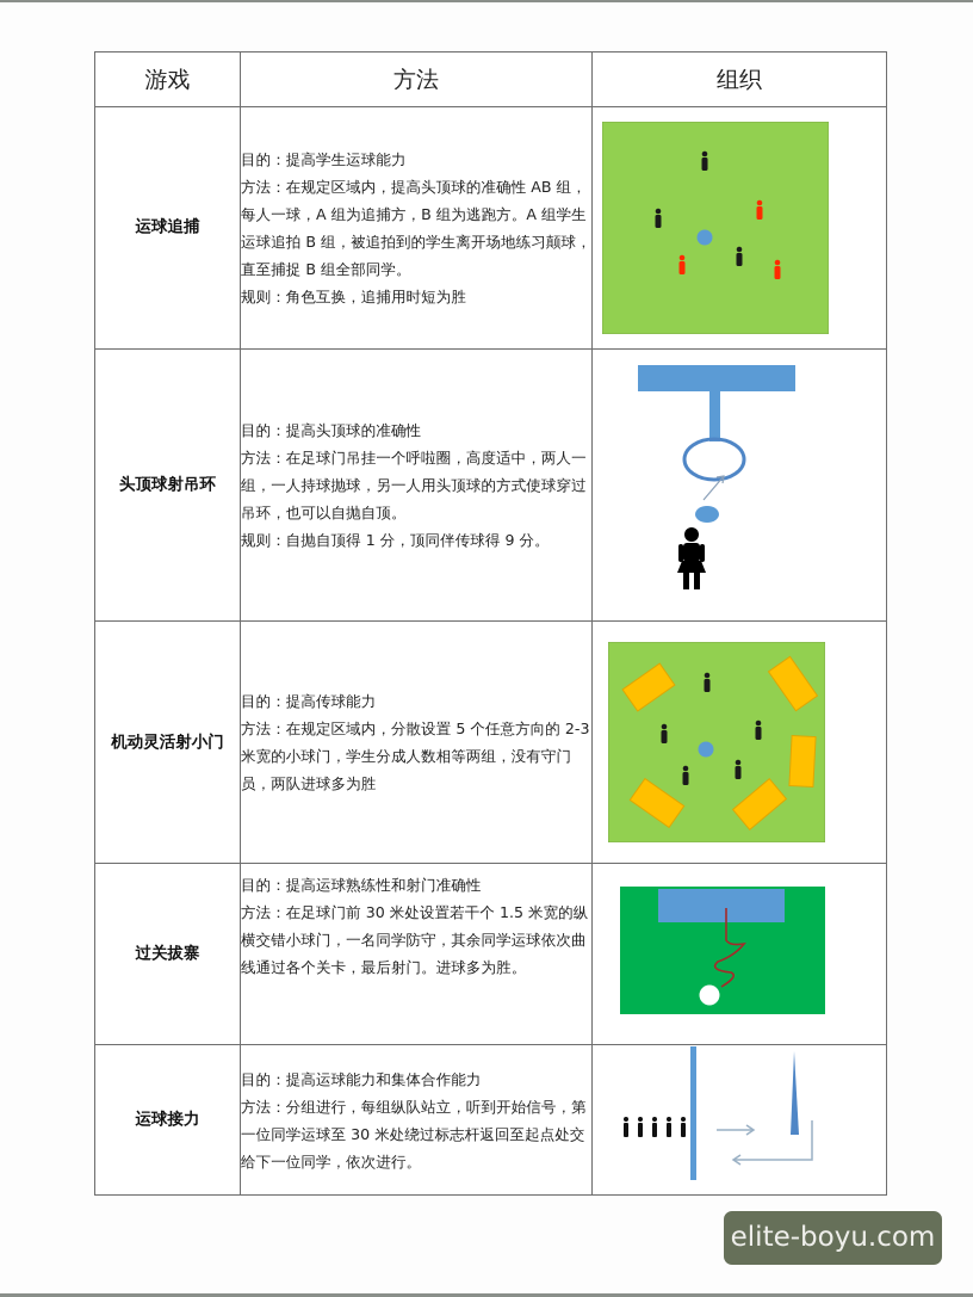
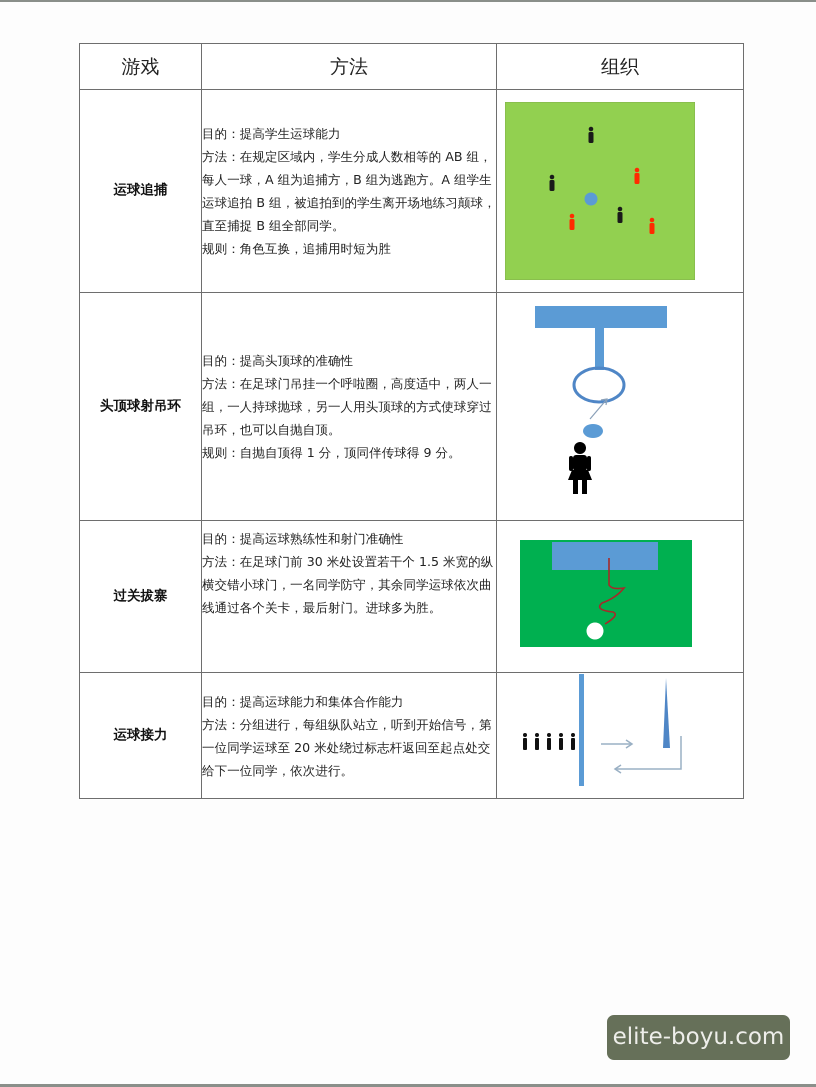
  游戏	方法	组织
- 运球追捕	目的：提高学生运球能力 方法：在规定区域内，提高头顶球的准确性 AB 组，每人一球，A 组为追捕方，B 组为逃跑方。A 组学生运球追拍 B 组，被追拍到的学生离开场地练习颠球，直至捕捉 B 组全部同学。 规则：角色互换，追捕用时短为胜
+ 运球追捕	目的：提高学生运球能力 方法：在规定区域内，学生分成人数相等的 AB 组，每人一球，A 组为追捕方，B 组为逃跑方。A 组学生运球追拍 B 组，被追拍到的学生离开场地练习颠球，直至捕捉 B 组全部同学。 规则：角色互换，追捕用时短为胜
  头顶球射吊环	目的：提高头顶球的准确性 方法：在足球门吊挂一个呼啦圈，高度适中，两人一组，一人持球抛球，另一人用头顶球的方式使球穿过吊环，也可以自抛自顶。 规则：自抛自顶得 1 分，顶同伴传球得 9 分。
- 机动灵活射小门	目的：提高传球能力 方法：在规定区域内，分散设置 5 个任意方向的 2-3 米宽的小球门，学生分成人数相等两组，没有守门员，两队进球多为胜
  过关拔寨	目的：提高运球熟练性和射门准确性 方法：在足球门前 30 米处设置若干个 1.5 米宽的纵横交错小球门，一名同学防守，其余同学运球依次曲线通过各个关卡，最后射门。进球多为胜。
- 运球接力	目的：提高运球能力和集体合作能力 方法：分组进行，每组纵队站立，听到开始信号，第一位同学运球至 30 米处绕过标志杆返回至起点处交给下一位同学，依次进行。
+ 运球接力	目的：提高运球能力和集体合作能力 方法：分组进行，每组纵队站立，听到开始信号，第一位同学运球至 20 米处绕过标志杆返回至起点处交给下一位同学，依次进行。
  elite-boyu.com
